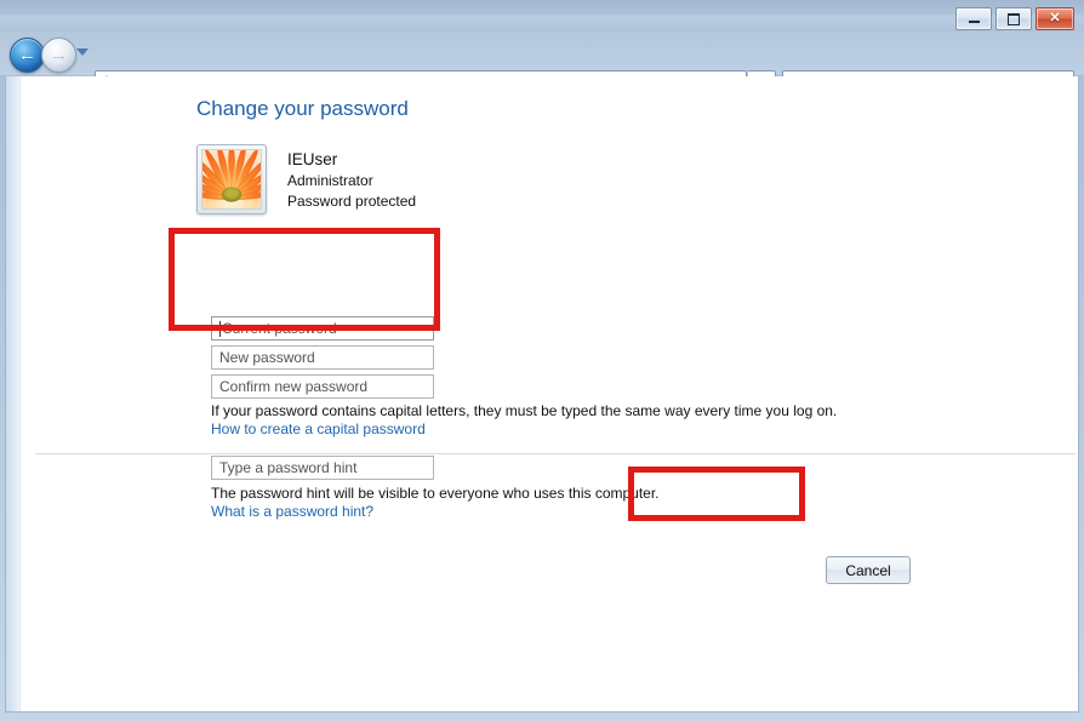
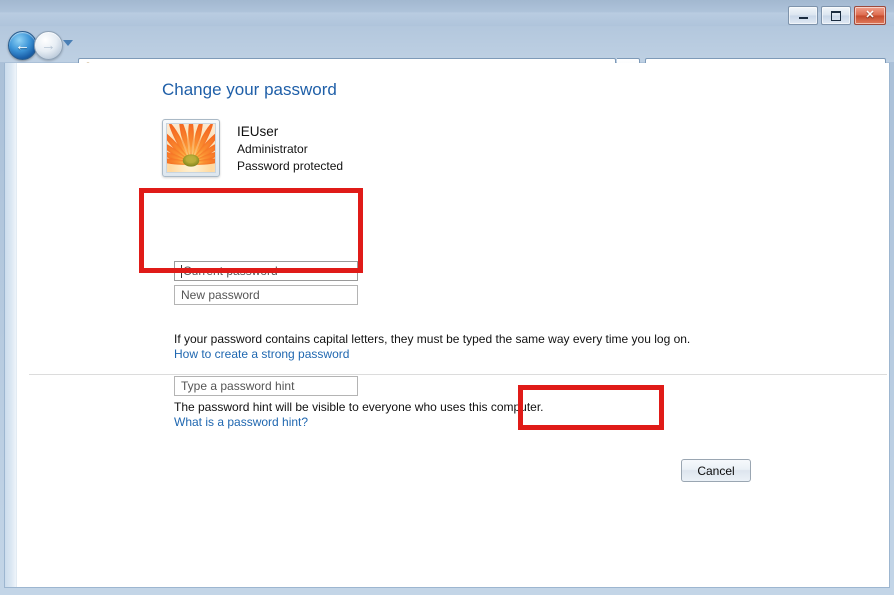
  ✕
  ←
  →
  Change your password
  IEUser
  Administrator
  Password protected
  Current password
  New password
- Confirm new password
  If your password contains capital letters, they must be typed the same way every time you log on.
- How to create a capital password
+ How to create a strong password
  Type a password hint
  The password hint will be visible to everyone who uses this computer.
  What is a password hint?
  Cancel
